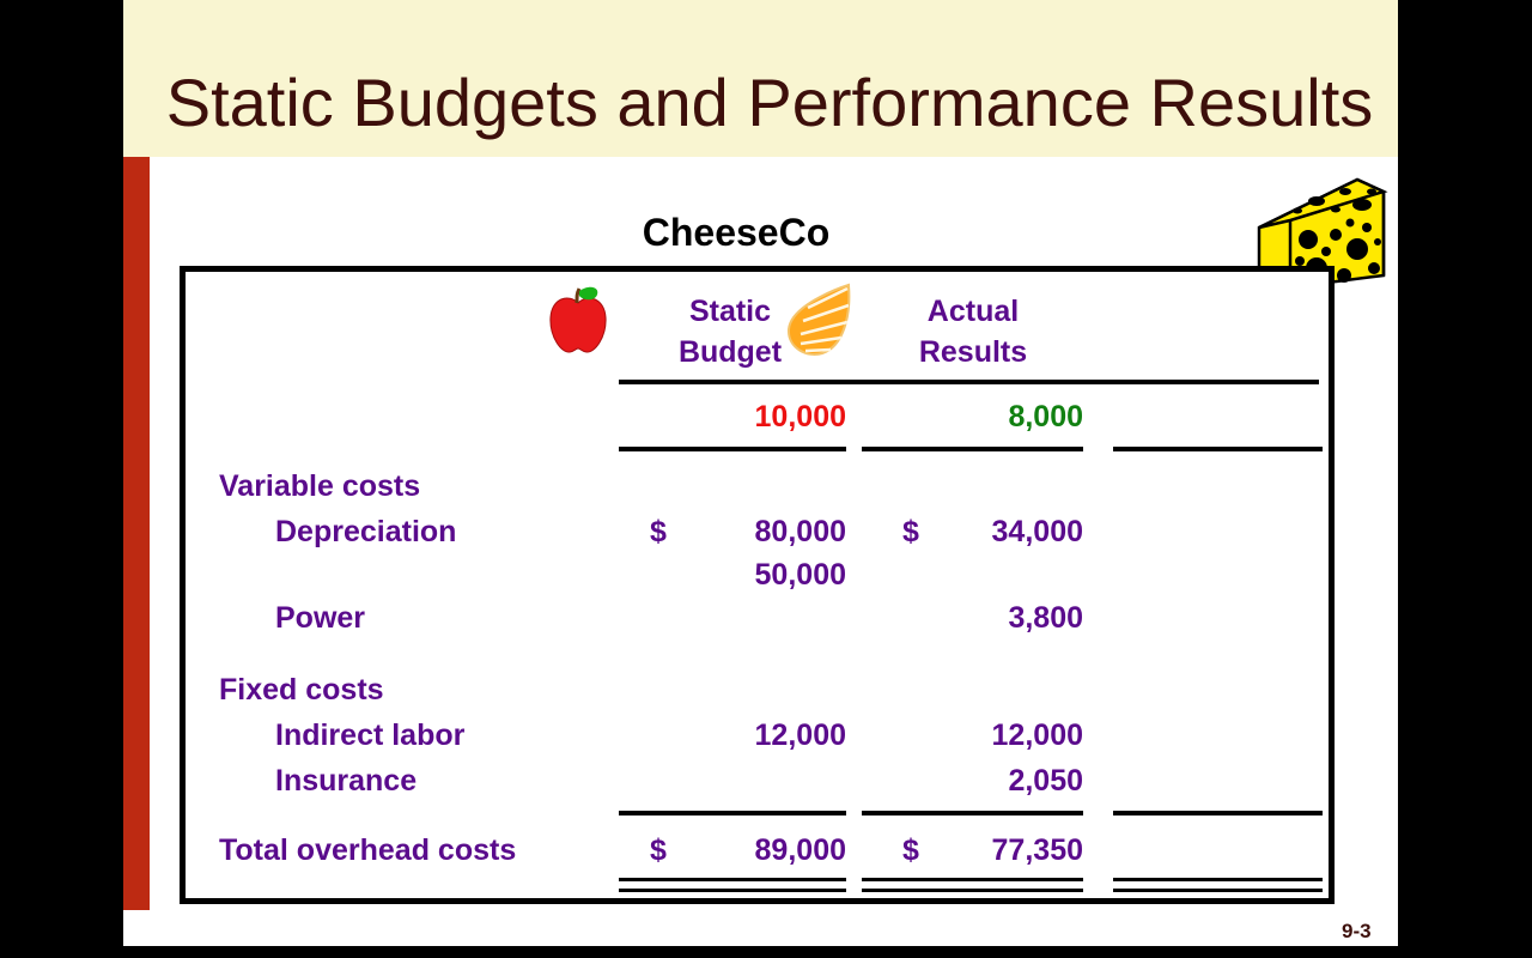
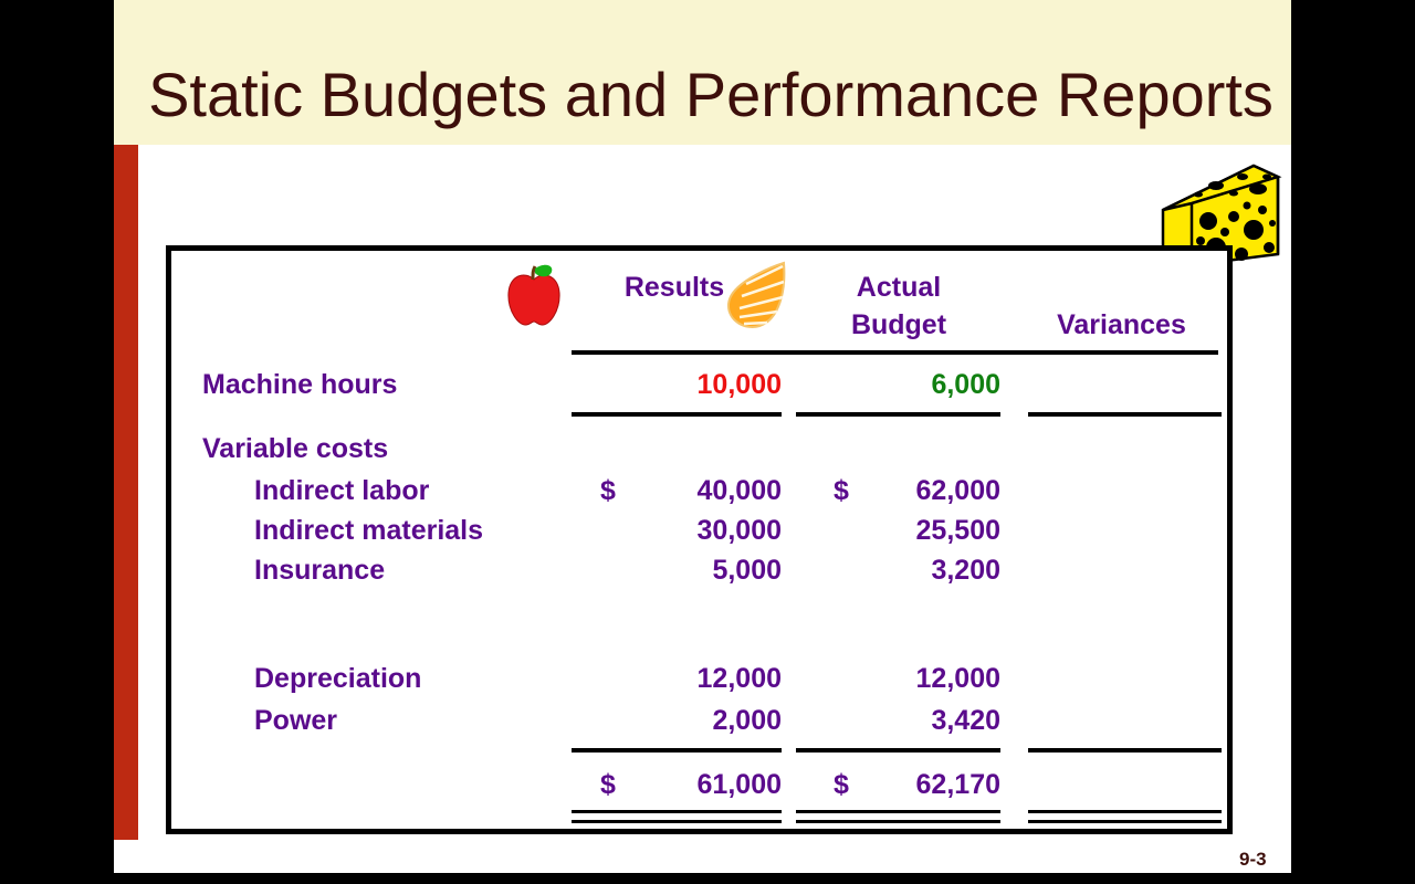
- Static Budgets and Performance Results
+ Static Budgets and Performance Reports
- CheeseCo
- Static
- Budget
+ Results
  Actual
- Results
+ Budget
+ Variances
+ Machine hours
  10,000
- 8,000
+ 6,000
  Variable costs
- Depreciation
+ Indirect labor
  $
- 80,000
+ 40,000
  $
- 34,000
+ 62,000
+ Indirect materials
- 50,000
+ 30,000
+ 25,500
- Power
+ Insurance
+ 5,000
- 3,800
+ 3,200
- Fixed costs
- Indirect labor
+ Depreciation
  12,000
  12,000
- Insurance
+ Power
+ 2,000
- 2,050
+ 3,420
- Total overhead costs
  $
- 89,000
+ 61,000
  $
- 77,350
+ 62,170
  9-3
